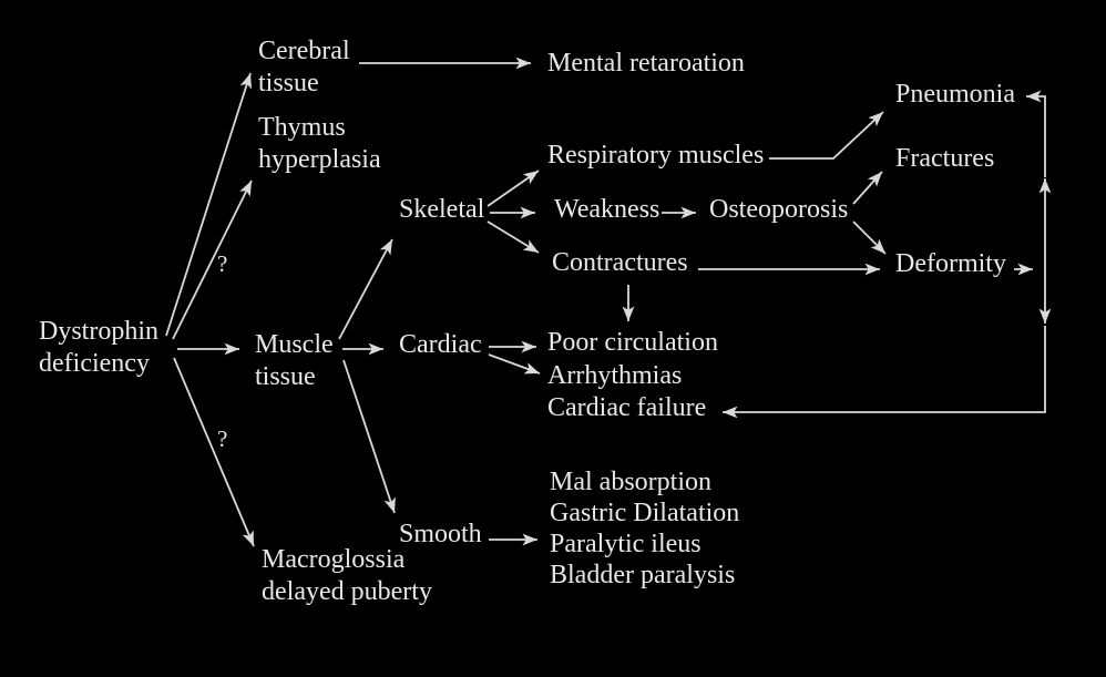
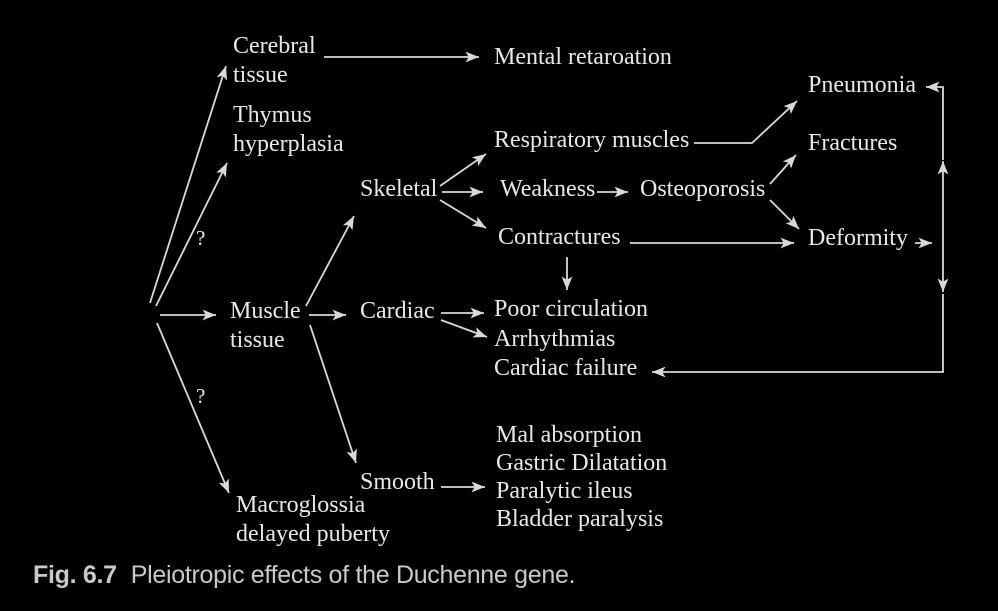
- Dystrophin
- deficiency
  Cerebral
  tissue
  Thymus
  hyperplasia
  Mental retaroation
  Respiratory muscles
  Skeletal
  Weakness
  Osteoporosis
  Contractures
  Pneumonia
  Fractures
  Deformity
  Muscle
  tissue
  Cardiac
  Poor circulation
  Arrhythmias
  Cardiac failure
  Smooth
  Mal absorption
  Gastric Dilatation
  Paralytic ileus
  Bladder paralysis
  Macroglossia
  delayed puberty
  ?
  ?
+ Fig. 6.7 Pleiotropic effects of the Duchenne gene.
